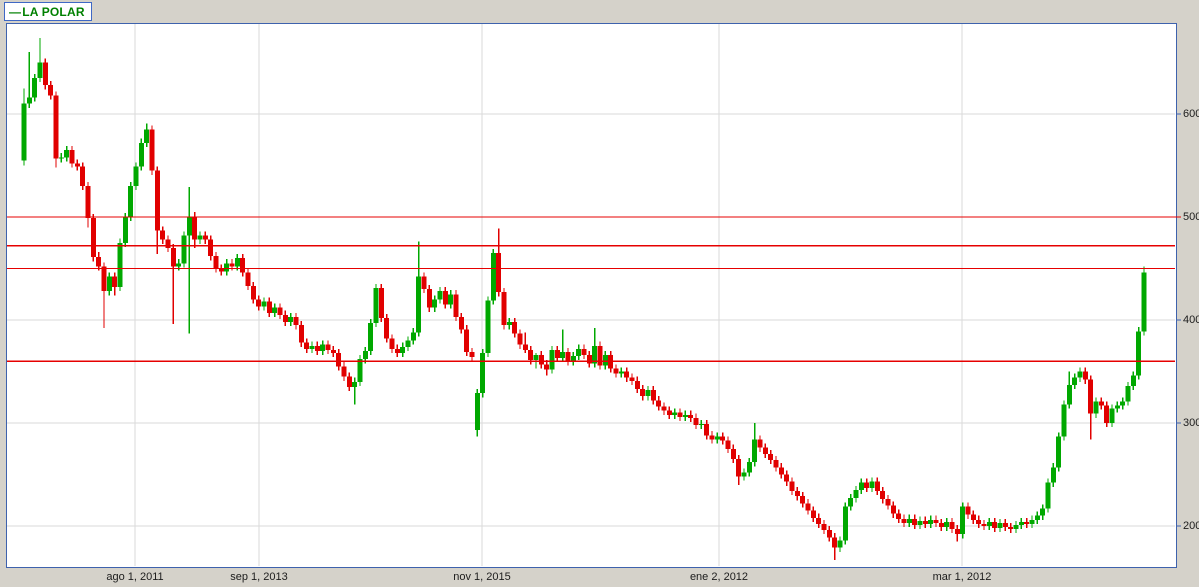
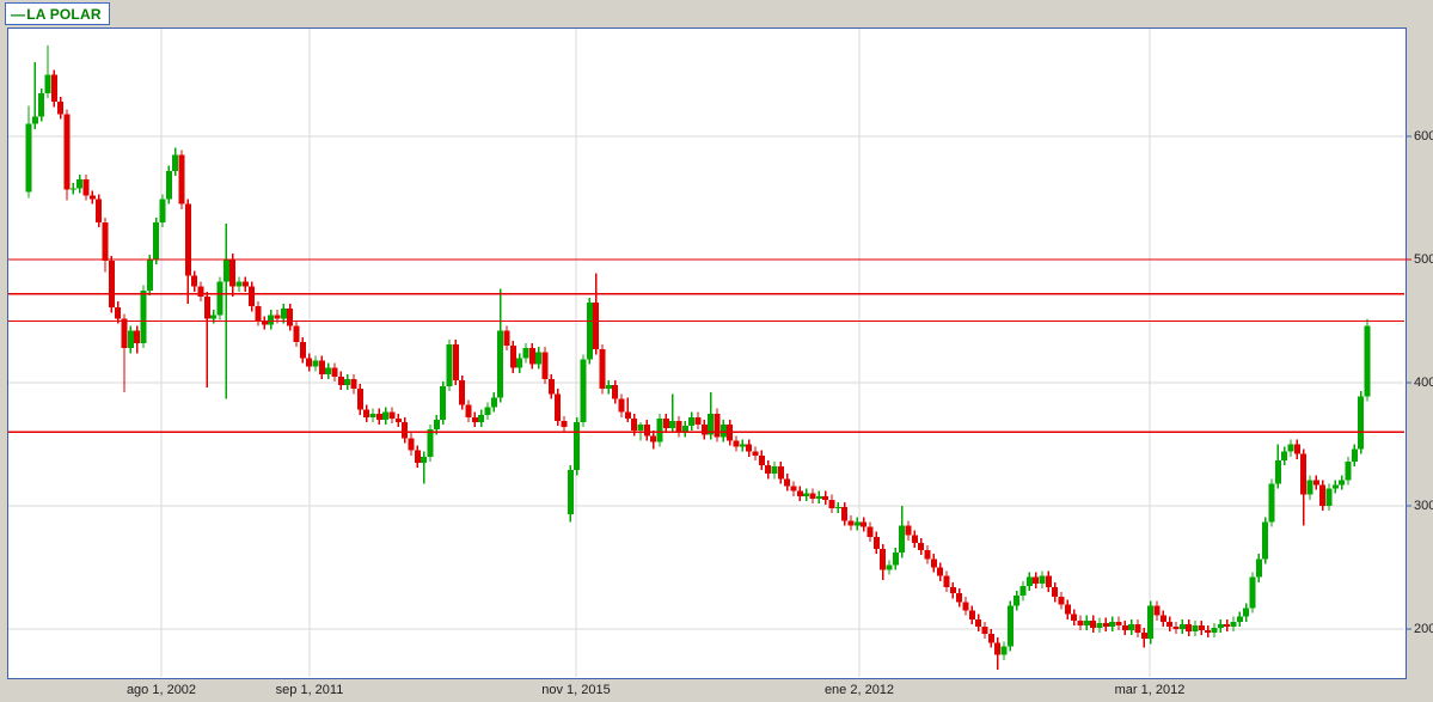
  —
  LA POLAR
  600
  500
  400
  300
  200
- ago 1, 2011
+ ago 1, 2002
- sep 1, 2013
+ sep 1, 2011
  nov 1, 2015
  ene 2, 2012
  mar 1, 2012
